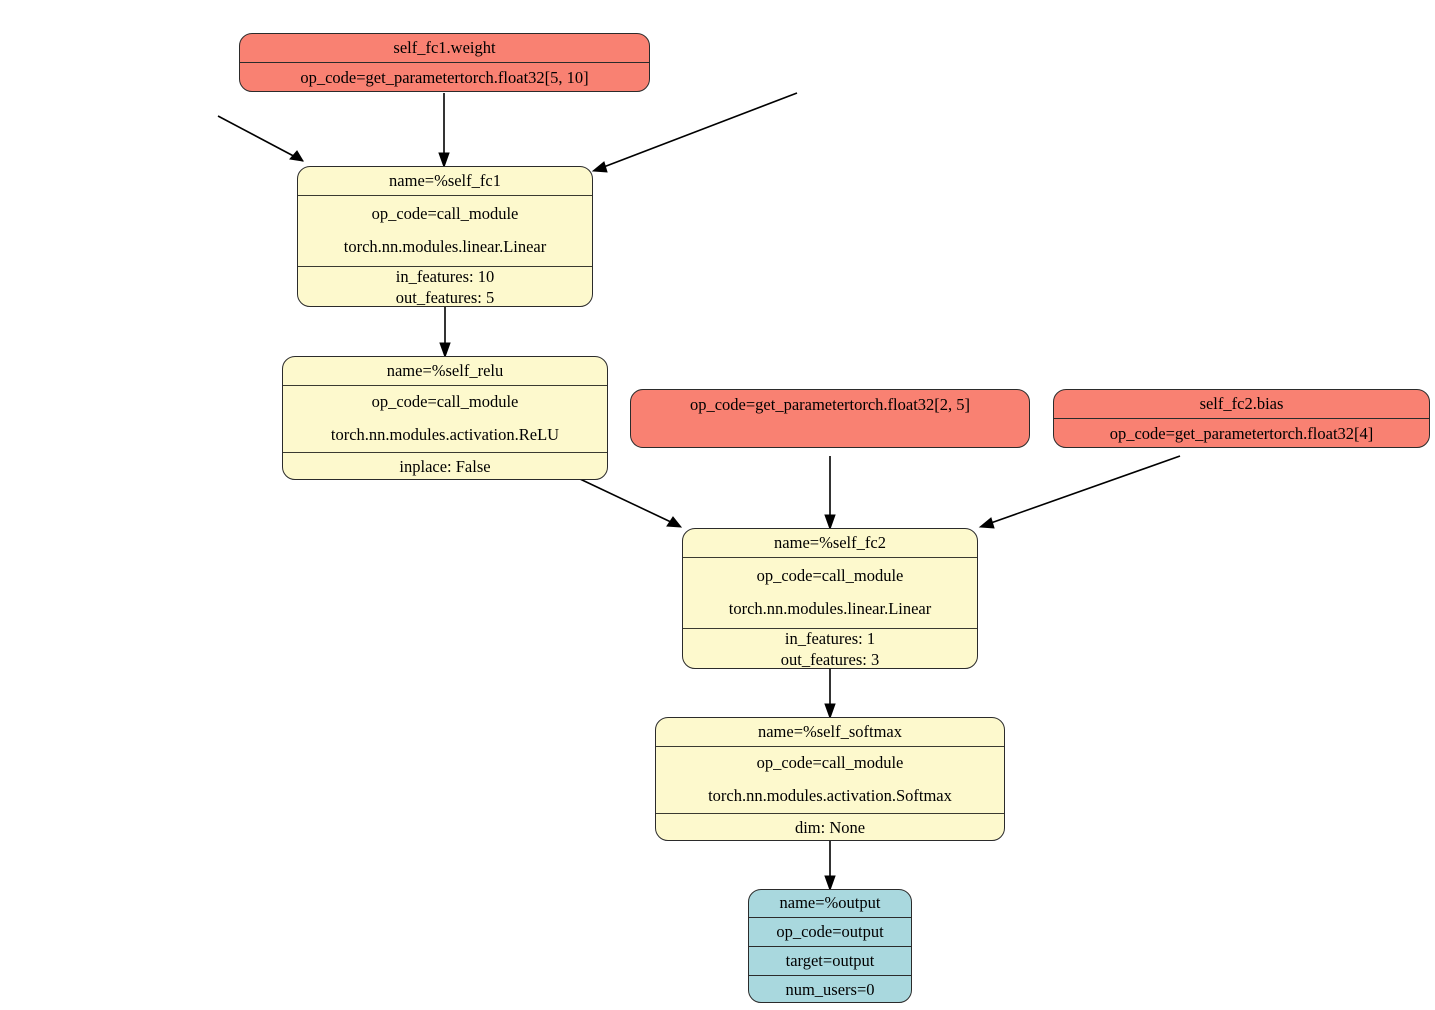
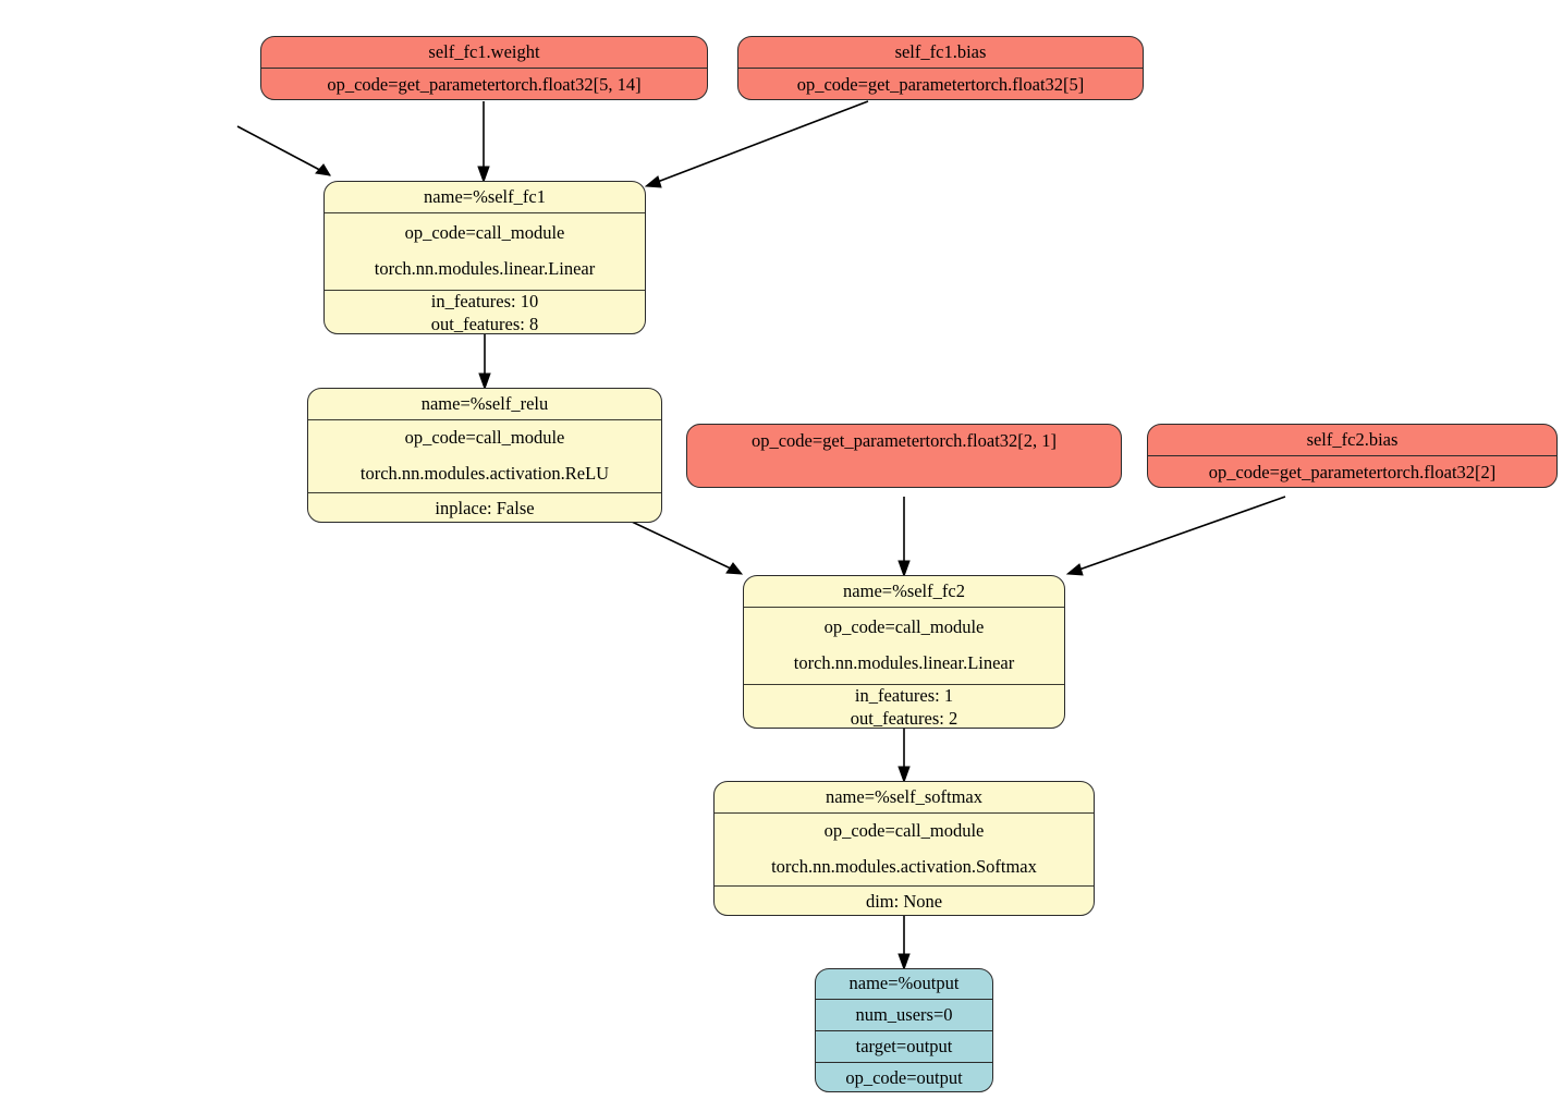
  self_fc1.weight
- op_code=get_parametertorch.float32[5, 10]
+ op_code=get_parametertorch.float32[5, 14]
+ self_fc1.bias
+ op_code=get_parametertorch.float32[5]
  name=%self_fc1
  op_code=call_module
  torch.nn.modules.linear.Linear
  in_features: 10
- out_features: 5
+ out_features: 8
  name=%self_relu
  op_code=call_module
  torch.nn.modules.activation.ReLU
  inplace: False
- op_code=get_parametertorch.float32[2, 5]
+ op_code=get_parametertorch.float32[2, 1]
  self_fc2.bias
- op_code=get_parametertorch.float32[4]
+ op_code=get_parametertorch.float32[2]
  name=%self_fc2
  op_code=call_module
  torch.nn.modules.linear.Linear
  in_features: 1
- out_features: 3
+ out_features: 2
  name=%self_softmax
  op_code=call_module
  torch.nn.modules.activation.Softmax
  dim: None
  name=%output
- op_code=output
+ num_users=0
  target=output
- num_users=0
+ op_code=output
